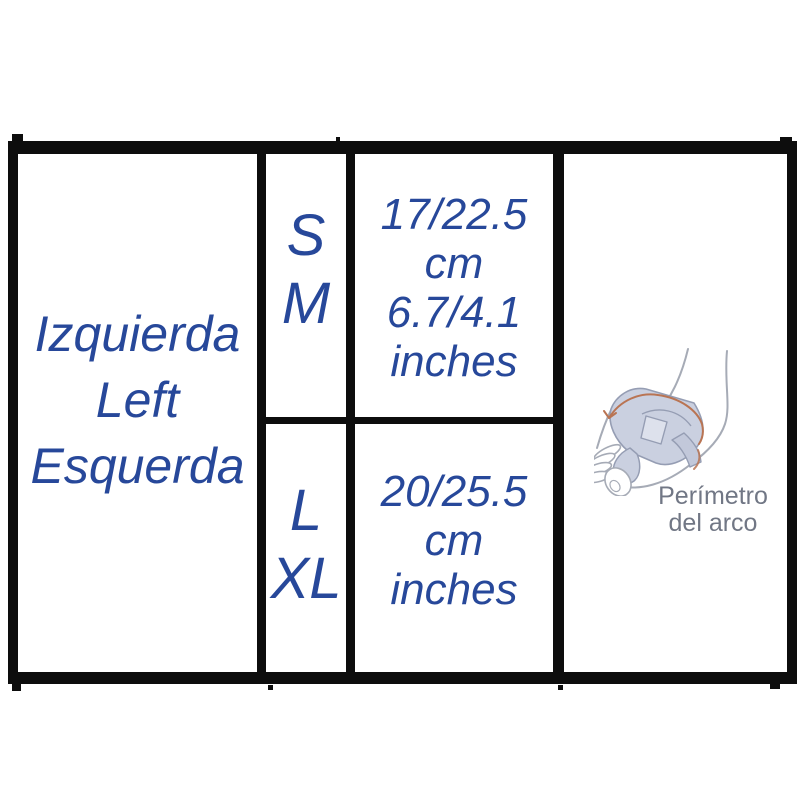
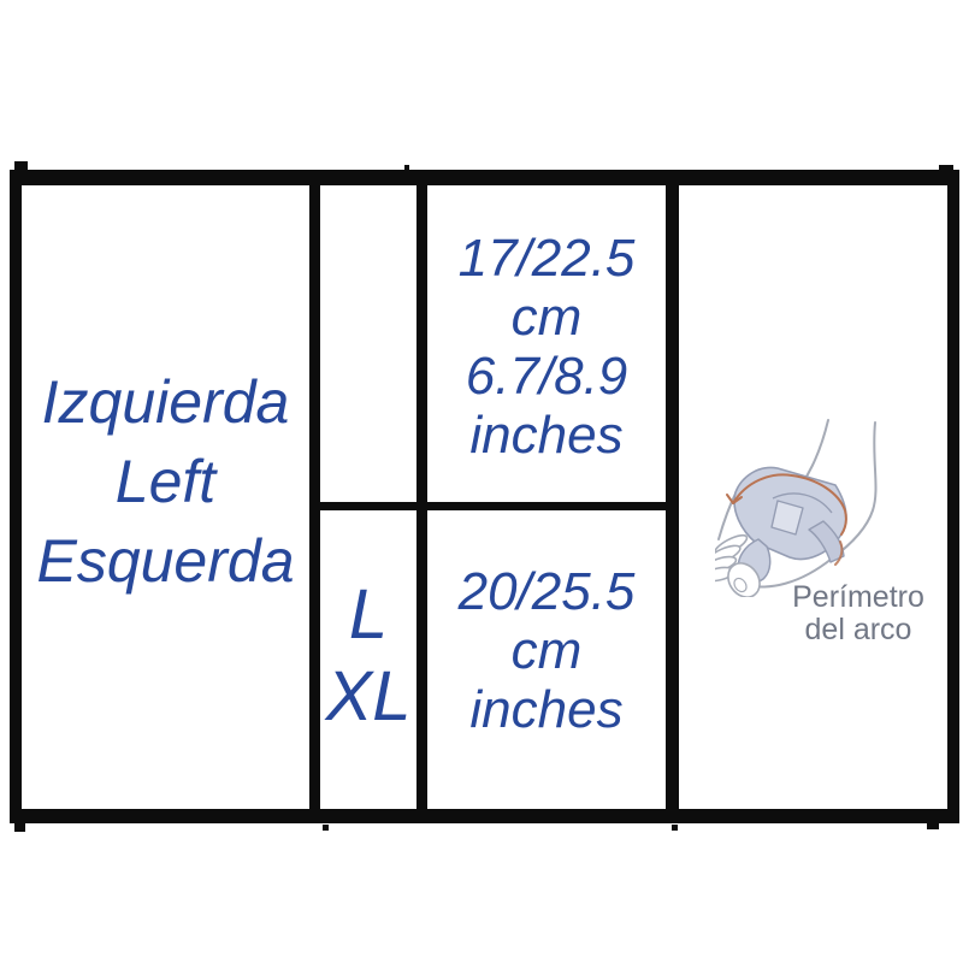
  Izquierda
  Left
  Esquerda
- S
- M
  L
  XL
  17/22.5
  cm
- 6.7/4.1
+ 6.7/8.9
  inches
  20/25.5
  cm
  inches
  Perímetro
  del arco
